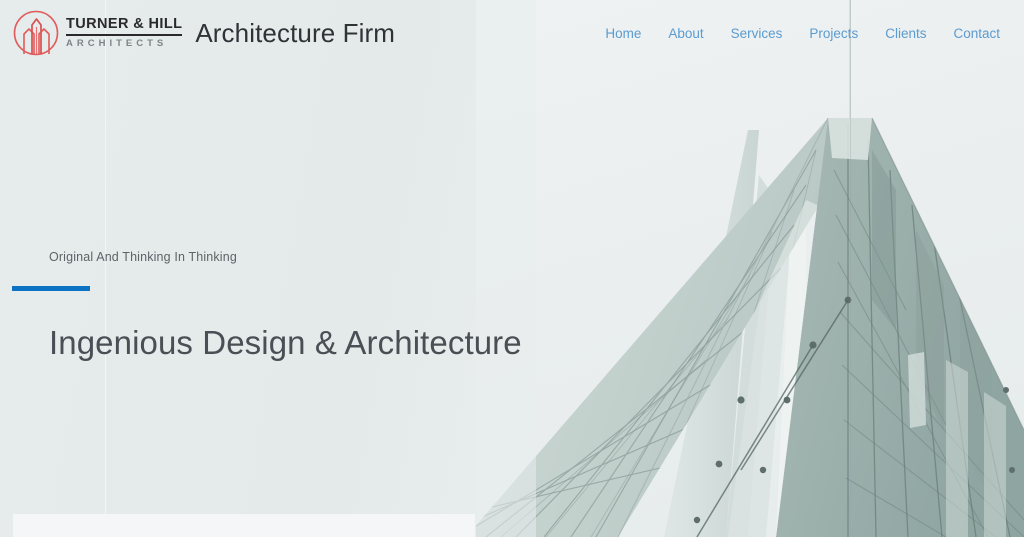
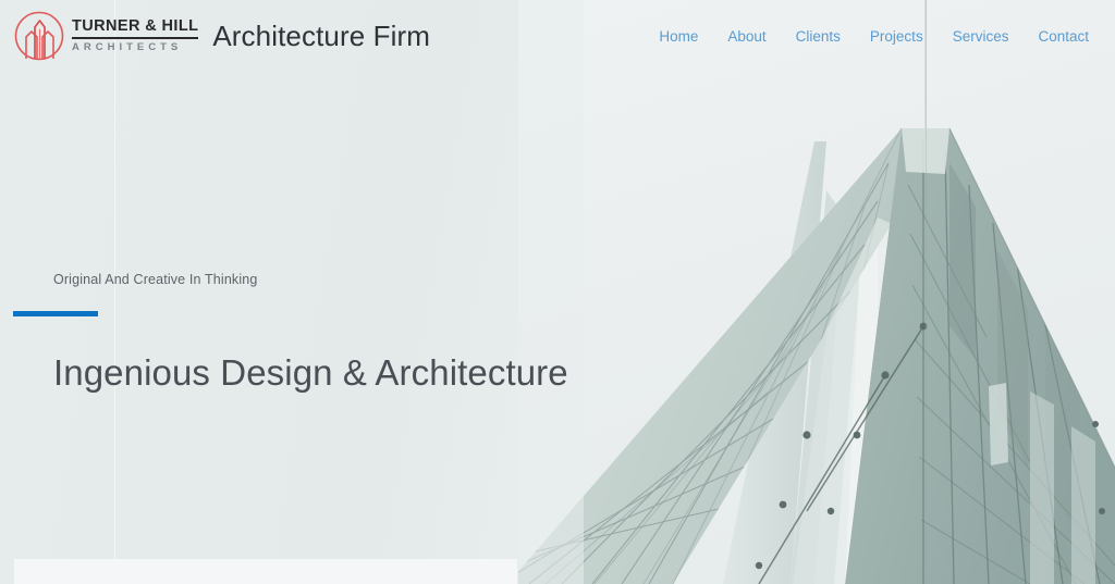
  TURNER & HILL
  ARCHITECTS
  Architecture Firm
  Home
  About
- Services
+ Clients
  Projects
- Clients
+ Services
  Contact
- Original And Thinking In Thinking
+ Original And Creative In Thinking
  Ingenious Design & Architecture
